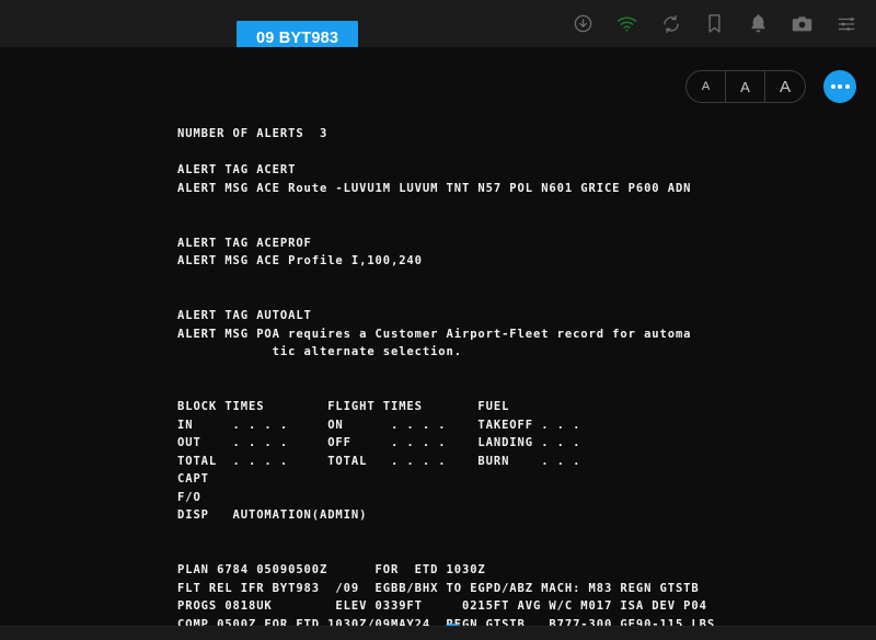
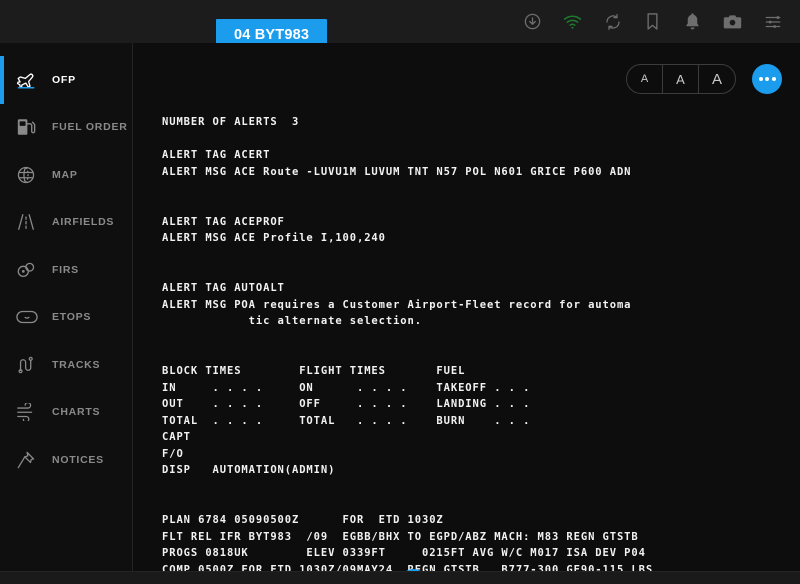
- 09 BYT983
+ 04 BYT983
+ OFP
+ FUEL ORDER
+ MAP
+ AIRFIELDS
+ FIRS
+ ETOPS
+ TRACKS
+ CHARTS
+ NOTICES
  A
  A
  A
  NUMBER OF ALERTS 3
  ALERT TAG ACERT
  ALERT MSG ACE Route -LUVU1M LUVUM TNT N57 POL N601 GRICE P600 ADN
  ALERT TAG ACEPROF
  ALERT MSG ACE Profile I,100,240
  ALERT TAG AUTOALT
  ALERT MSG POA requires a Customer Airport-Fleet record for automa
  tic alternate selection.
  BLOCK TIMES FLIGHT TIMES FUEL
  IN . . . . ON . . . . TAKEOFF . . .
  OUT . . . . OFF . . . . LANDING . . .
  TOTAL . . . . TOTAL . . . . BURN . . .
  CAPT
  F/O
  DISP AUTOMATION(ADMIN)
  PLAN 6784 05090500Z FOR ETD 1030Z
  FLT REL IFR BYT983 /09 EGBB/BHX TO EGPD/ABZ MACH: M83 REGN GTSTB
  PROGS 0818UK ELEV 0339FT 0215FT AVG W/C M017 ISA DEV P04
